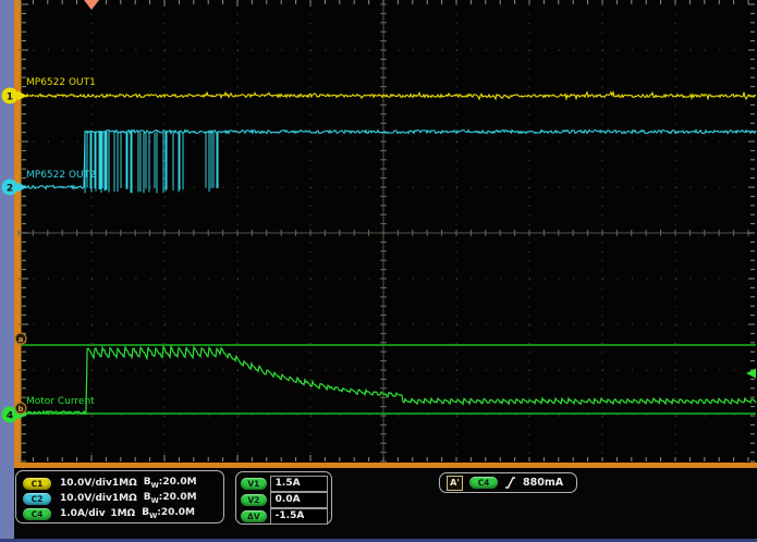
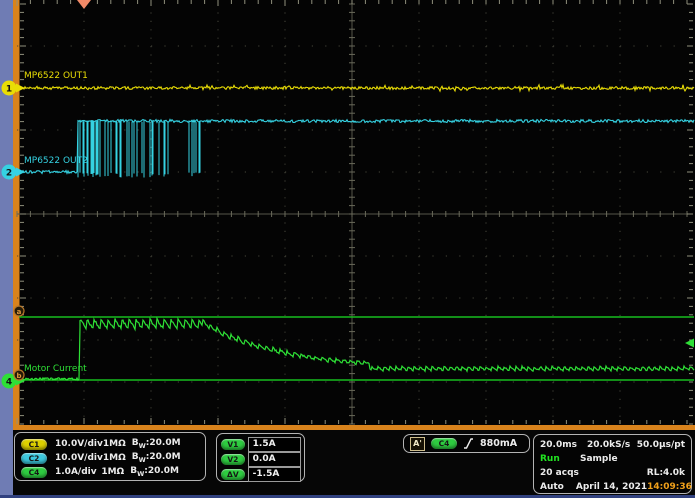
  1
  2
  4
  a
  b
  MP6522 OUT1
  MP6522 OUT2
  Motor Current
  C1
  10.0V/div
  1MΩ
  BW:20.0M
  C2
  10.0V/div
  1MΩ
  BW:20.0M
  C4
  1.0A/div
  1MΩ
  BW:20.0M
  V1
  1.5A
  V2
  0.0A
  ΔV
  -1.5A
  A'
  C4
  880mA
+ 20.0ms
+ 20.0kS/s
+ 50.0µs/pt
+ Run
+ Sample
+ 20 acqs
+ RL:4.0k
+ Auto
+ April 14, 2021
+ 14:09:36
